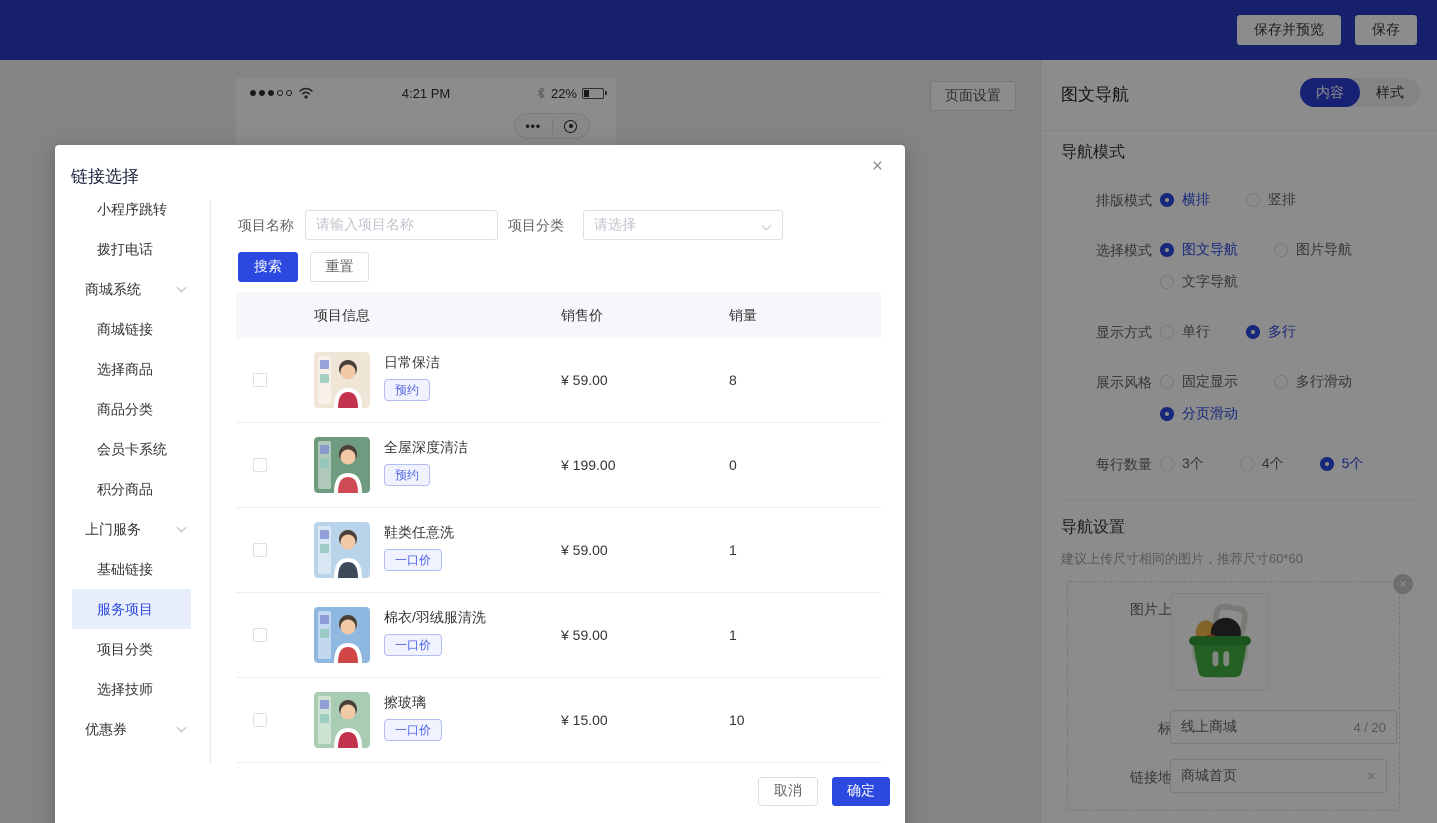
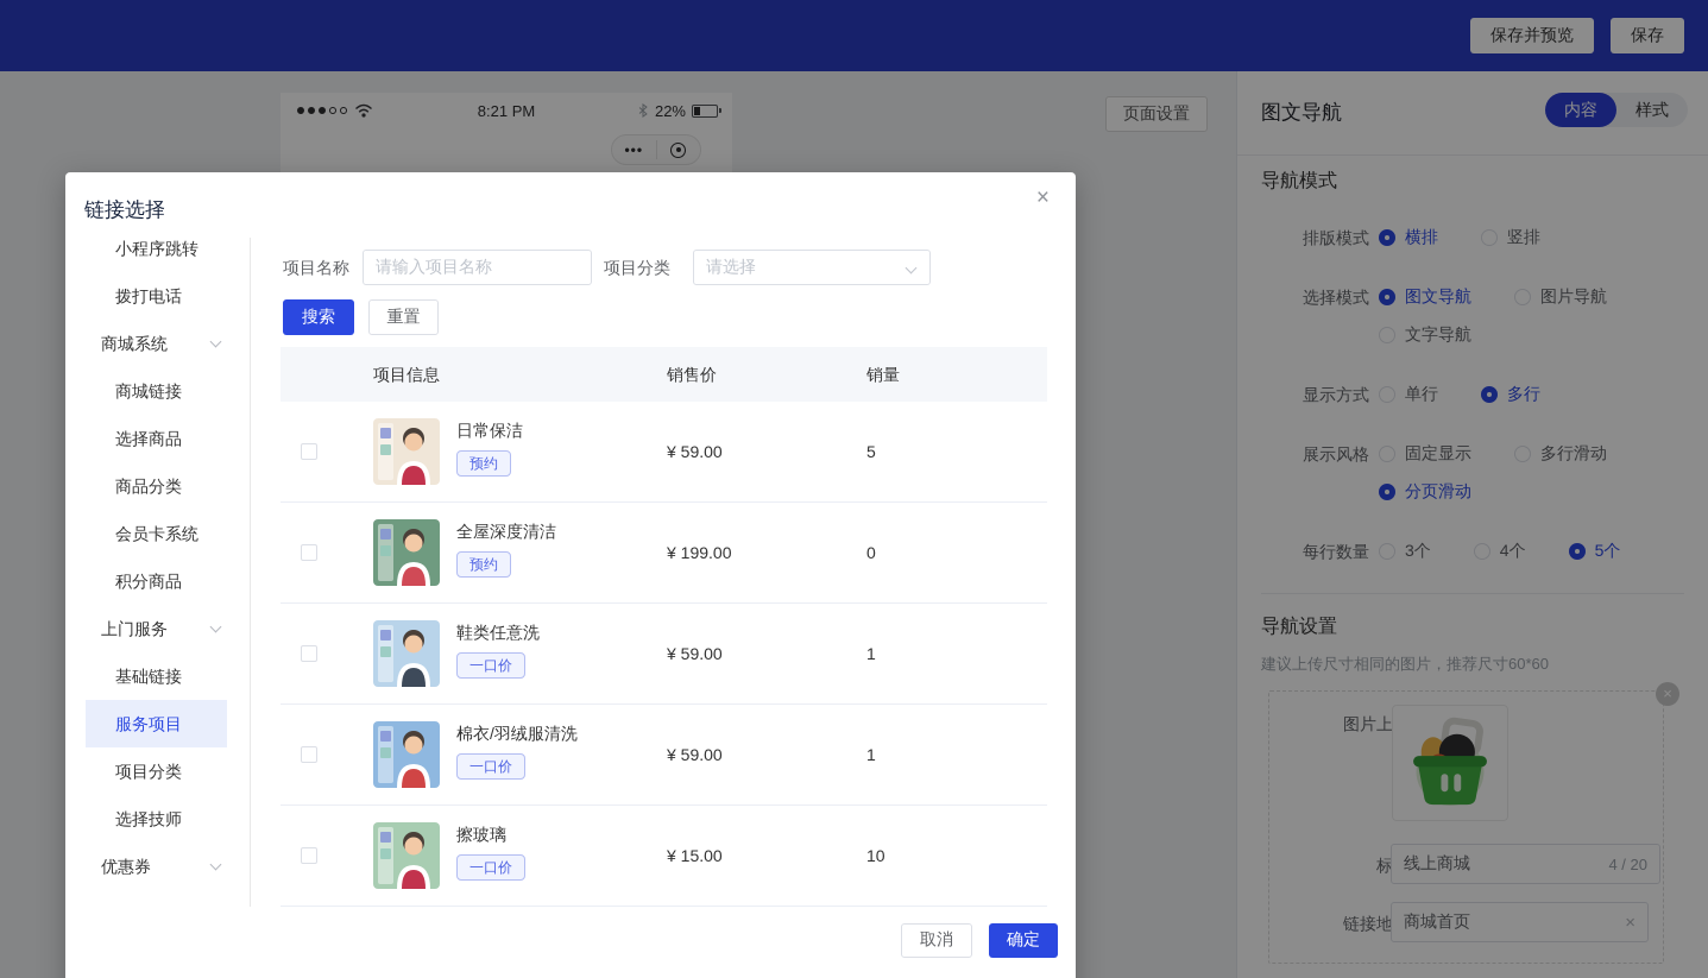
  保存并预览
  保存
- 4:21 PM
+ 8:21 PM
  22%
  •••
  页面设置
  图文导航
  内容
  样式
  导航模式
  排版模式
  横排
  竖排
  选择模式
  图文导航
  图片导航
  文字导航
  显示方式
  单行
  多行
  展示风格
  固定显示
  多行滑动
  分页滑动
  每行数量
  3个
  4个
  5个
  导航设置
  建议上传尺寸相同的图片，推荐尺寸60*60
  ×
  图片上
  线上商城
  4 / 20
  链接地
  商城首页
  ×
  链接选择
  ×
  小程序跳转
  拨打电话
  商城系统
  商城链接
  选择商品
  商品分类
  会员卡系统
  积分商品
  上门服务
  基础链接
  服务项目
  项目分类
  选择技师
  优惠券
  项目名称
  请输入项目名称
  项目分类
  请选择
  搜索
  重置
  项目信息
  销售价
  销量
  日常保洁
  预约
  ¥ 59.00
- 8
+ 5
  全屋深度清洁
  预约
  ¥ 199.00
  0
  鞋类任意洗
  一口价
  ¥ 59.00
  1
  棉衣/羽绒服清洗
  一口价
  ¥ 59.00
  1
  擦玻璃
  一口价
  ¥ 15.00
  10
  取消
  确定
